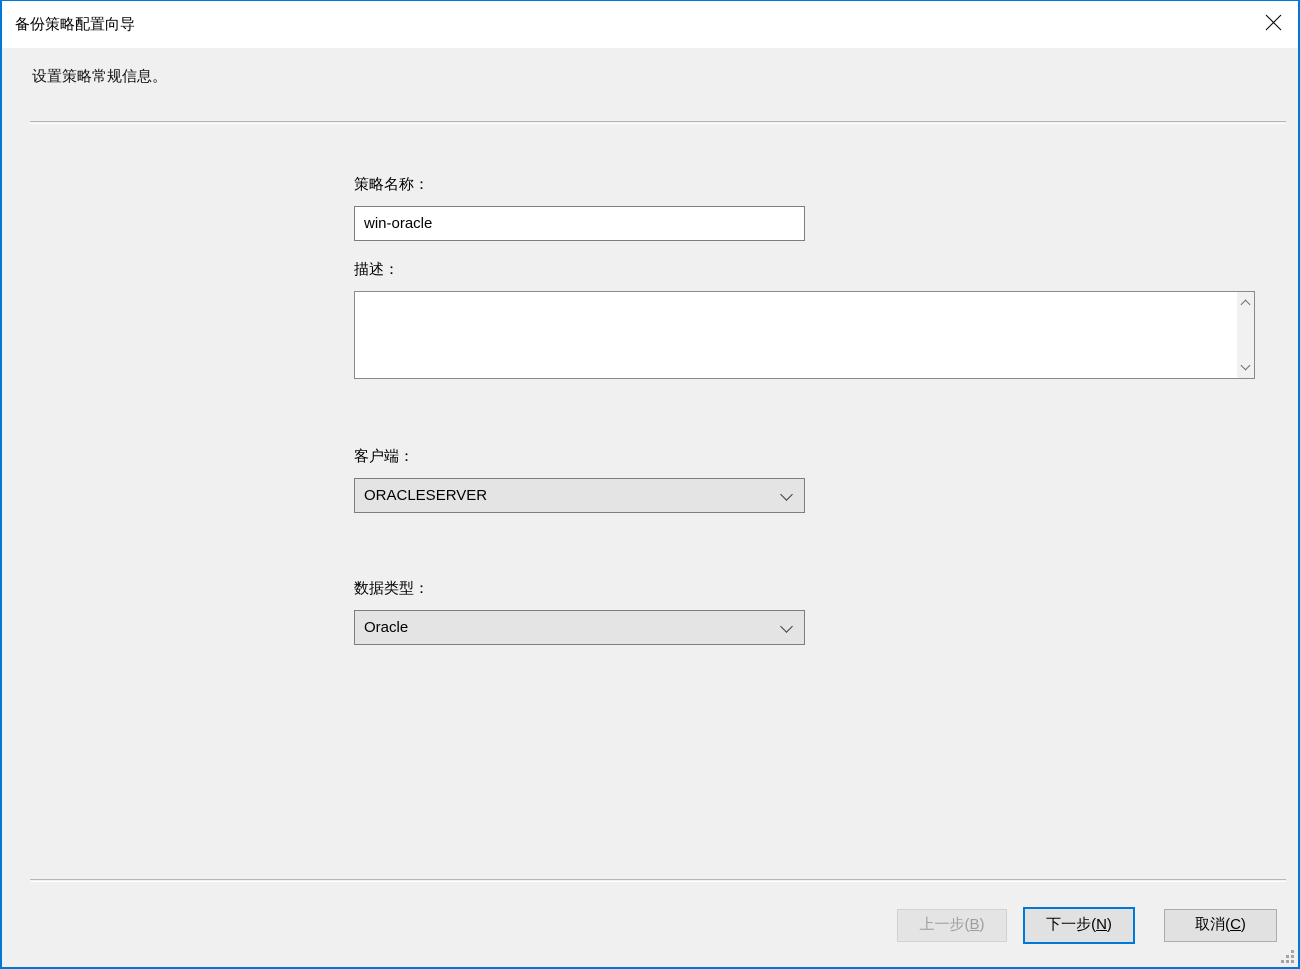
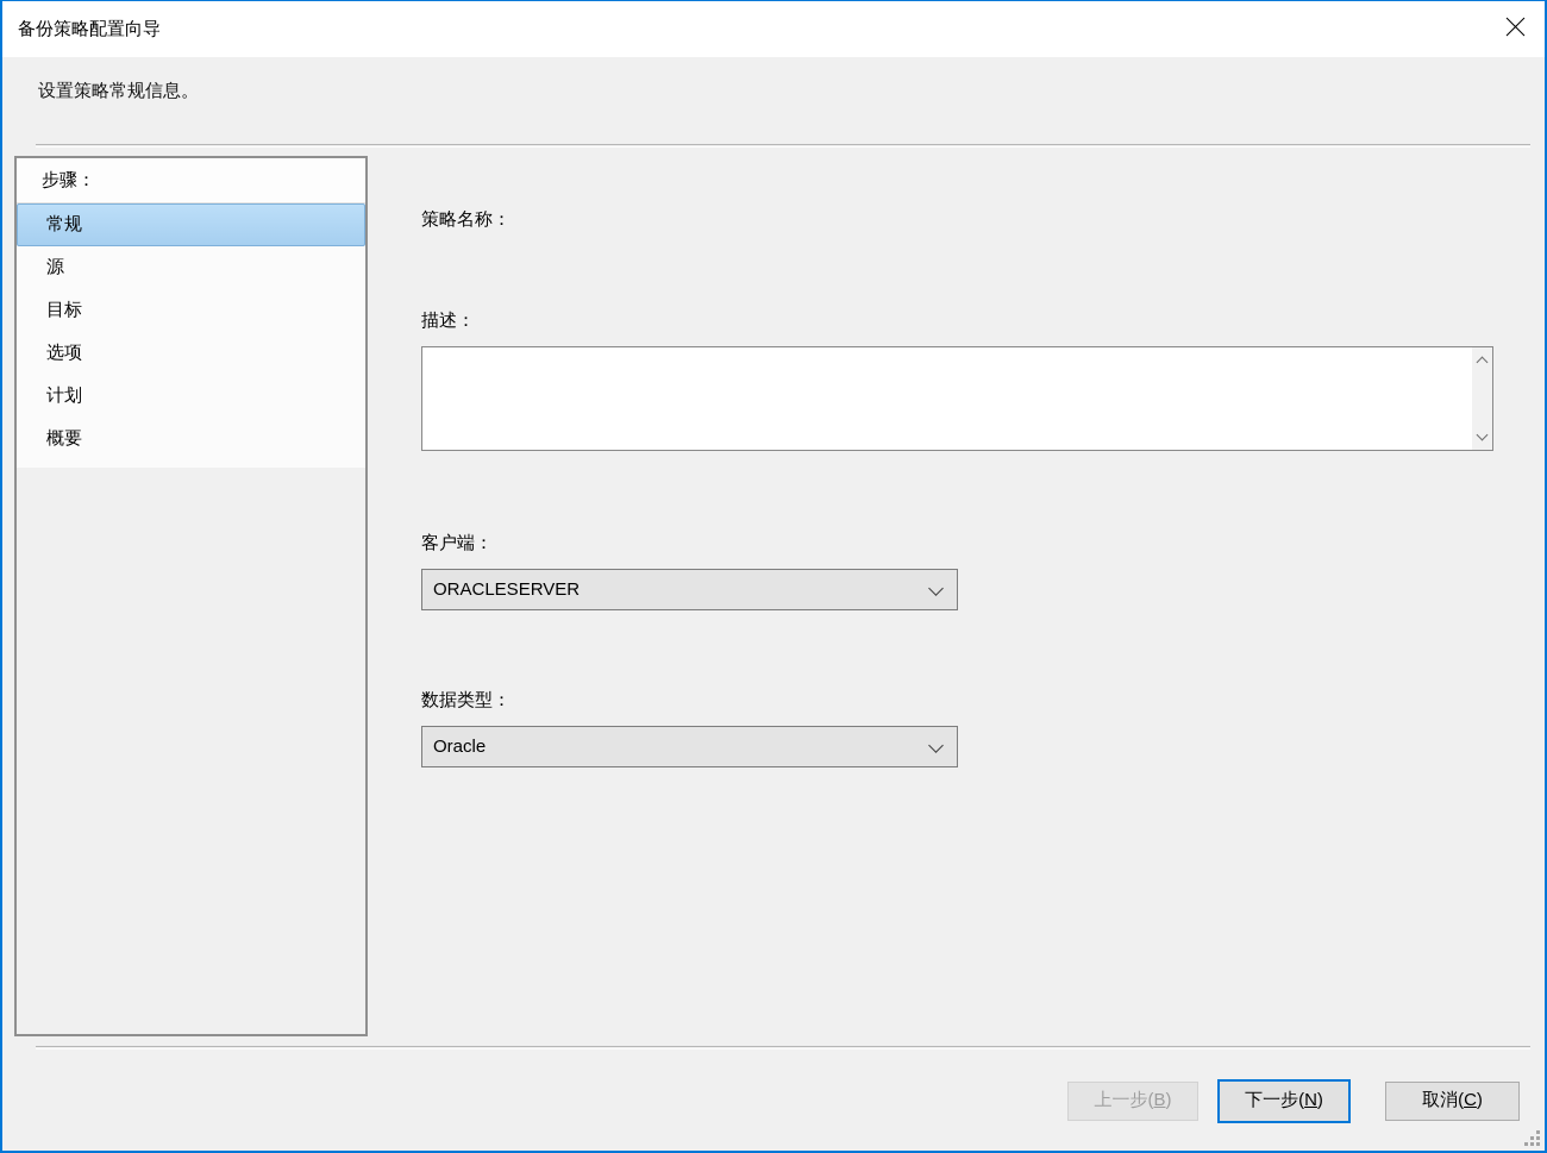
  备份策略配置向导
  设置策略常规信息。
+ 步骤：
+ 常规
+ 源
+ 目标
+ 选项
+ 计划
+ 概要
  策略名称：
- win-oracle
  描述：
  客户端：
  ORACLESERVER
  数据类型：
  Oracle
  上一步(B)
  下一步(N)
  取消(C)
